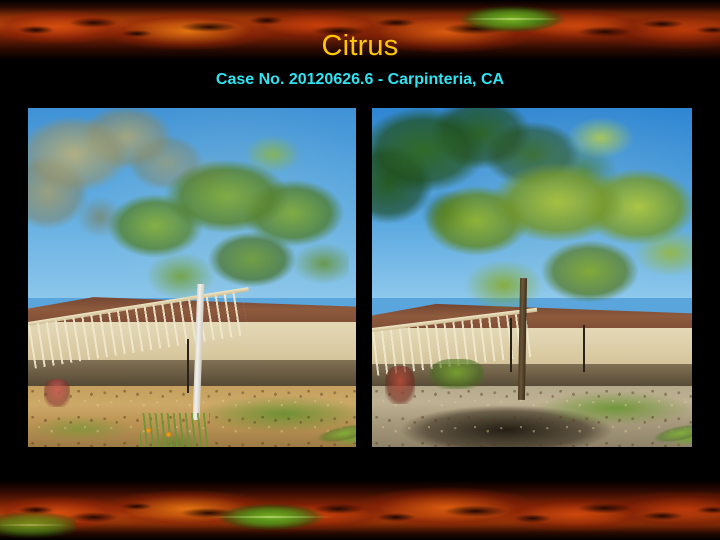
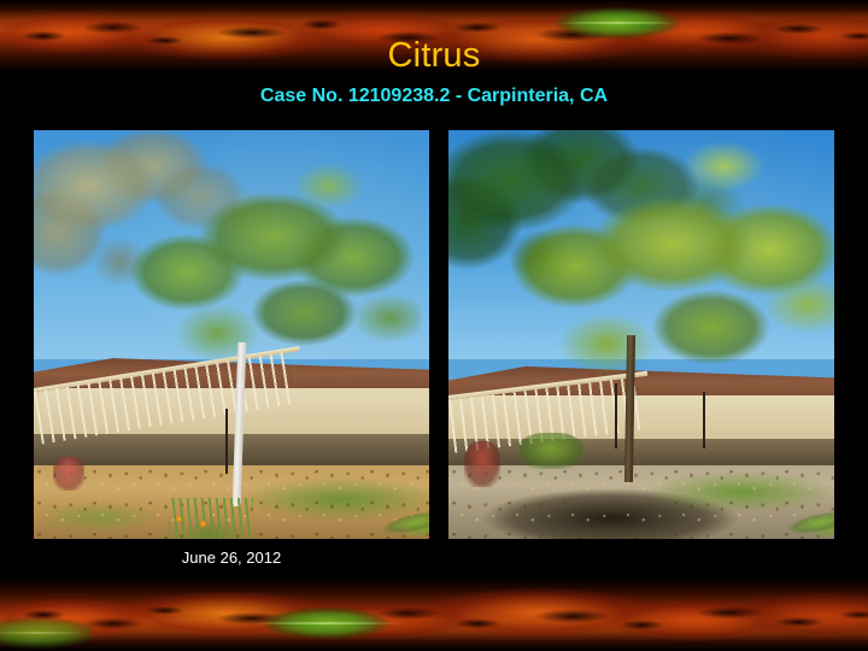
  Citrus
- Case No. 20120626.6 - Carpinteria, CA
+ Case No. 12109238.2 - Carpinteria, CA
+ June 26, 2012
